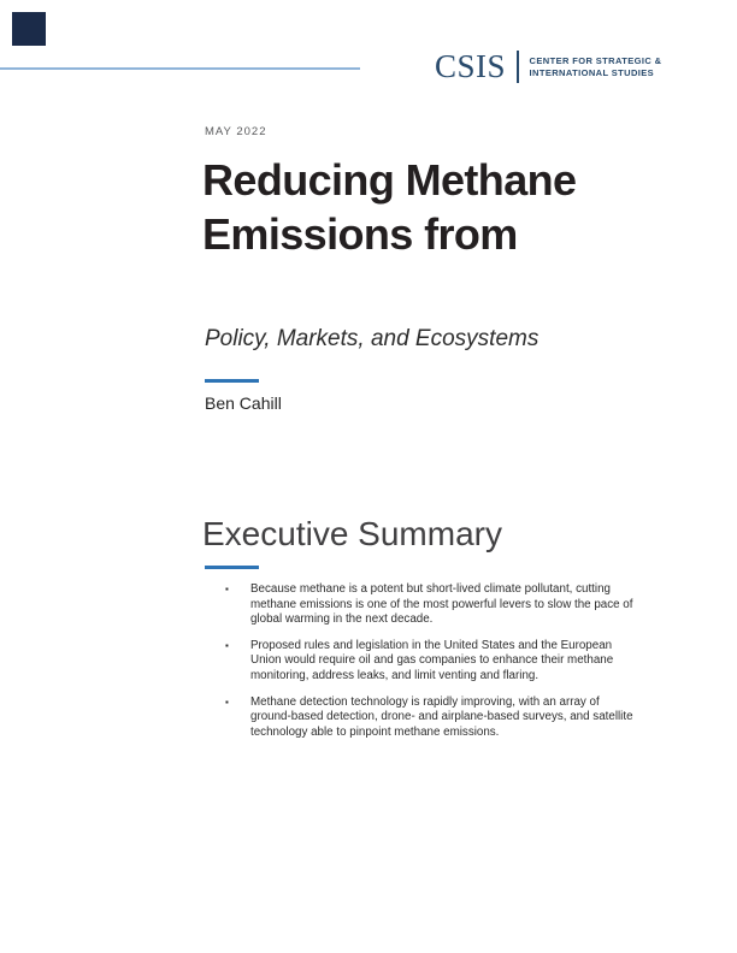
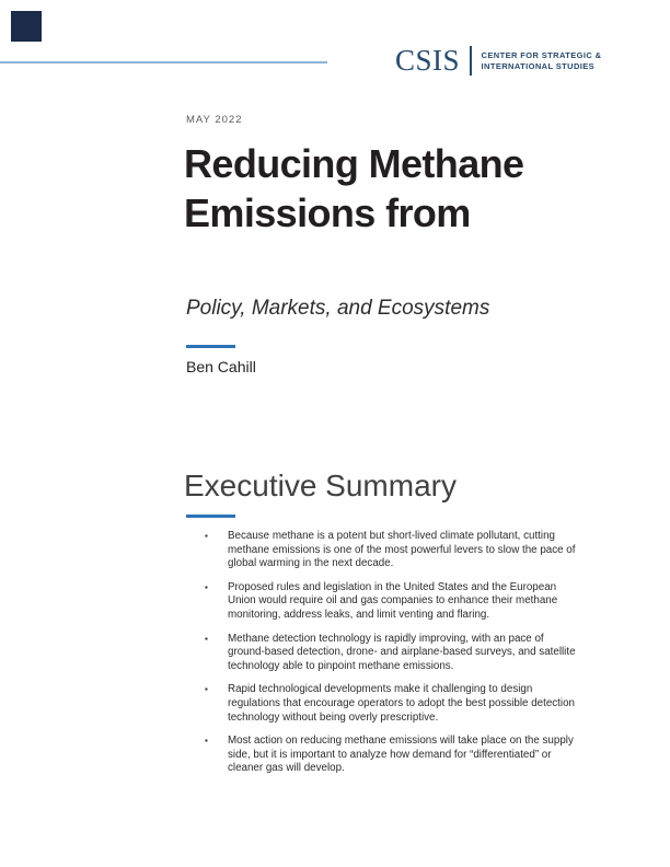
  CSIS
  CENTER FOR STRATEGIC &
  INTERNATIONAL STUDIES
  MAY 2022
  Reducing Methane
  Emissions from
  Policy, Markets, and Ecosystems
  Ben Cahill
  Executive Summary
  Because methane is a potent but short-lived climate pollutant, cutting methane emissions is one of the most powerful levers to slow the pace of global warming in the next decade.
  Proposed rules and legislation in the United States and the European Union would require oil and gas companies to enhance their methane monitoring, address leaks, and limit venting and flaring.
- Methane detection technology is rapidly improving, with an array of ground-based detection, drone- and airplane-based surveys, and satellite technology able to pinpoint methane emissions.
+ Methane detection technology is rapidly improving, with an pace of ground-based detection, drone- and airplane-based surveys, and satellite technology able to pinpoint methane emissions.
+ Rapid technological developments make it challenging to design regulations that encourage operators to adopt the best possible detection technology without being overly prescriptive.
+ Most action on reducing methane emissions will take place on the supply side, but it is important to analyze how demand for “differentiated” or cleaner gas will develop.
